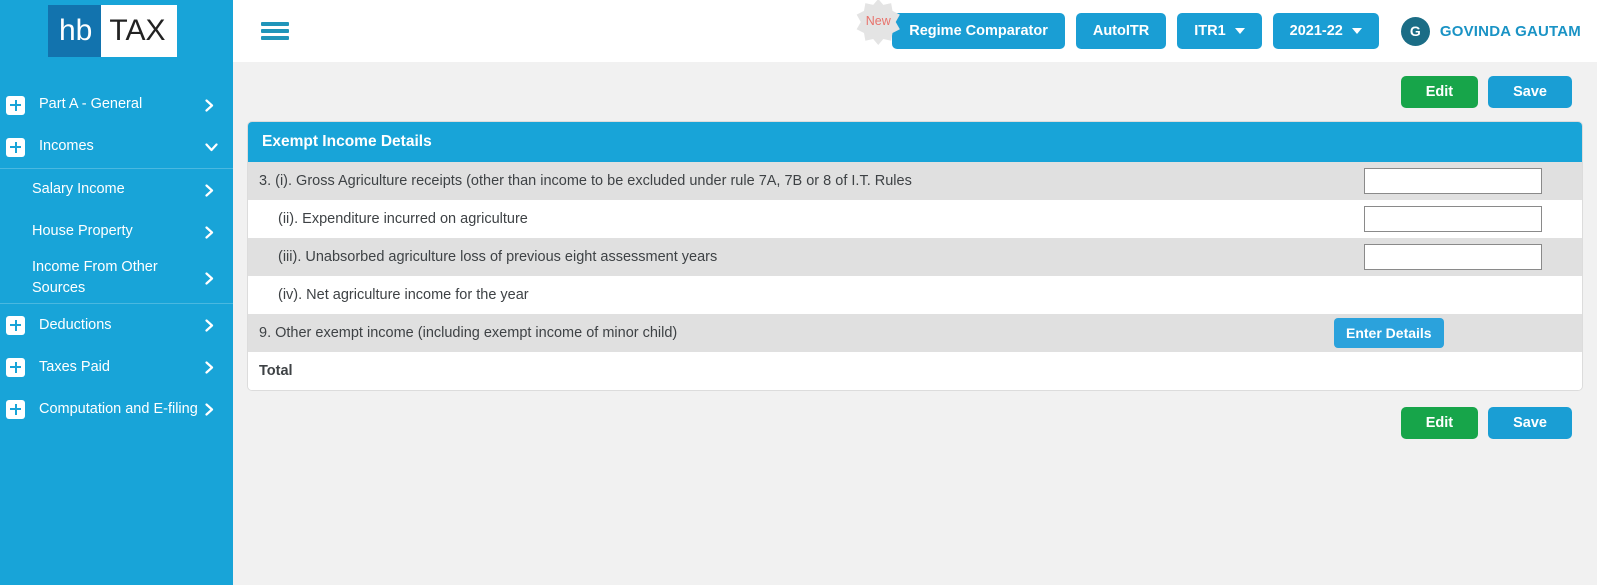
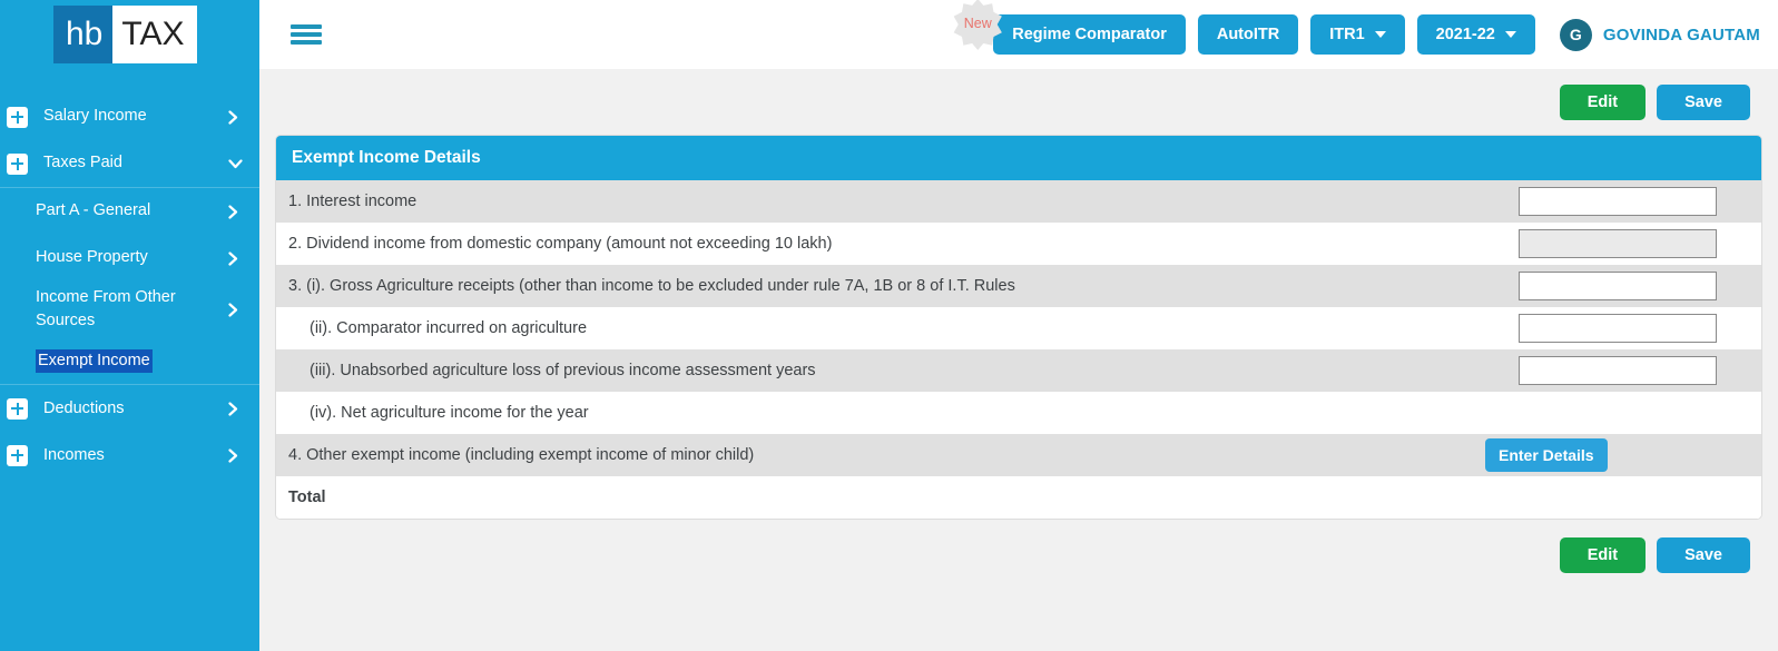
  hb
  TAX
- Part A - General
+ Salary Income
- Incomes
+ Taxes Paid
- Salary Income
+ Part A - General
  House Property
  Income From Other Sources
+ Exempt Income
  Deductions
- Taxes Paid
+ Incomes
- Computation and E-filing
  New
  Regime Comparator
  AutoITR
  ITR1
  2021-22
  G
  GOVINDA GAUTAM
  Edit
  Save
  Exempt Income Details
+ 1. Interest income
+ 2. Dividend income from domestic company (amount not exceeding 10 lakh)
- 3. (i). Gross Agriculture receipts (other than income to be excluded under rule 7A, 7B or 8 of I.T. Rules
+ 3. (i). Gross Agriculture receipts (other than income to be excluded under rule 7A, 1B or 8 of I.T. Rules
- (ii). Expenditure incurred on agriculture
+ (ii). Comparator incurred on agriculture
- (iii). Unabsorbed agriculture loss of previous eight assessment years
+ (iii). Unabsorbed agriculture loss of previous income assessment years
  (iv). Net agriculture income for the year
- 9. Other exempt income (including exempt income of minor child)
+ 4. Other exempt income (including exempt income of minor child)
  Enter Details
  Total
  Edit
  Save
